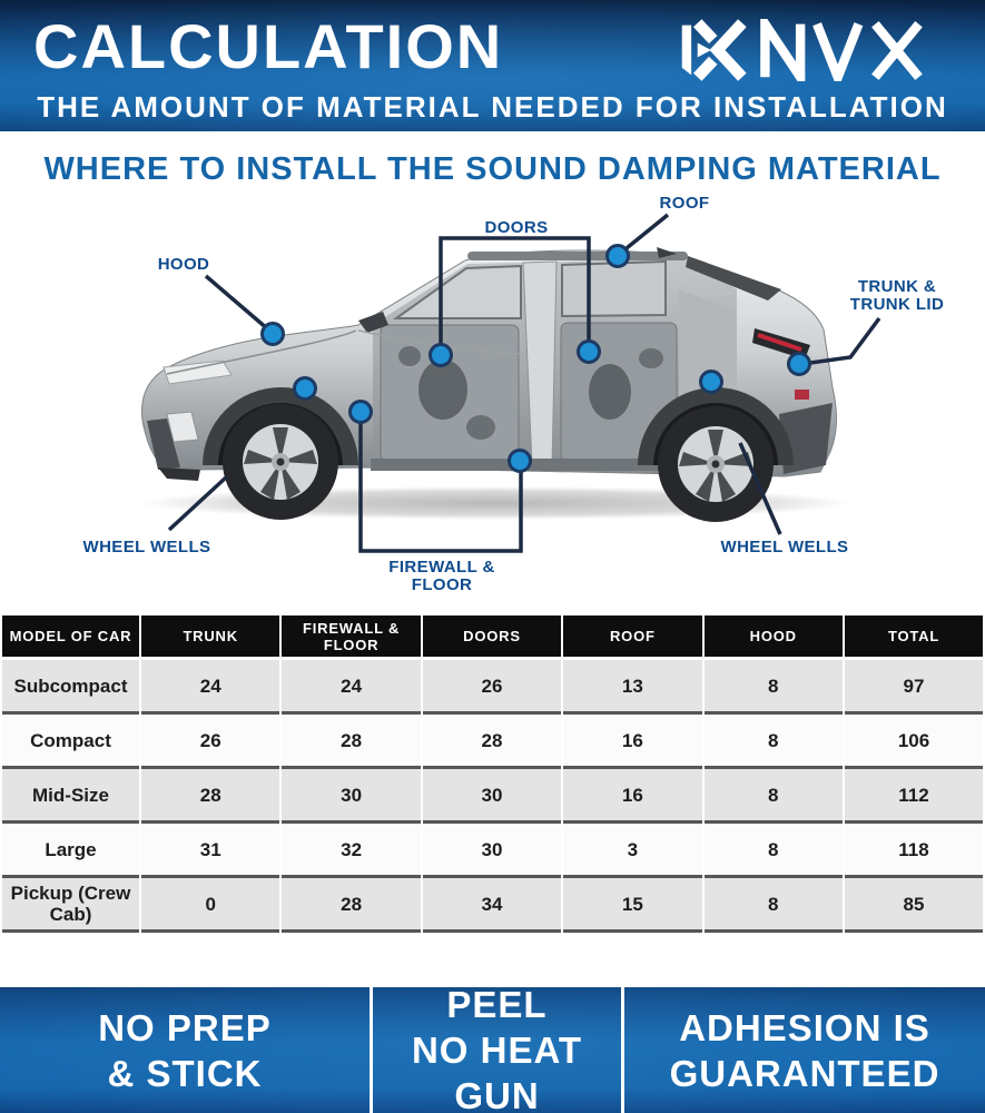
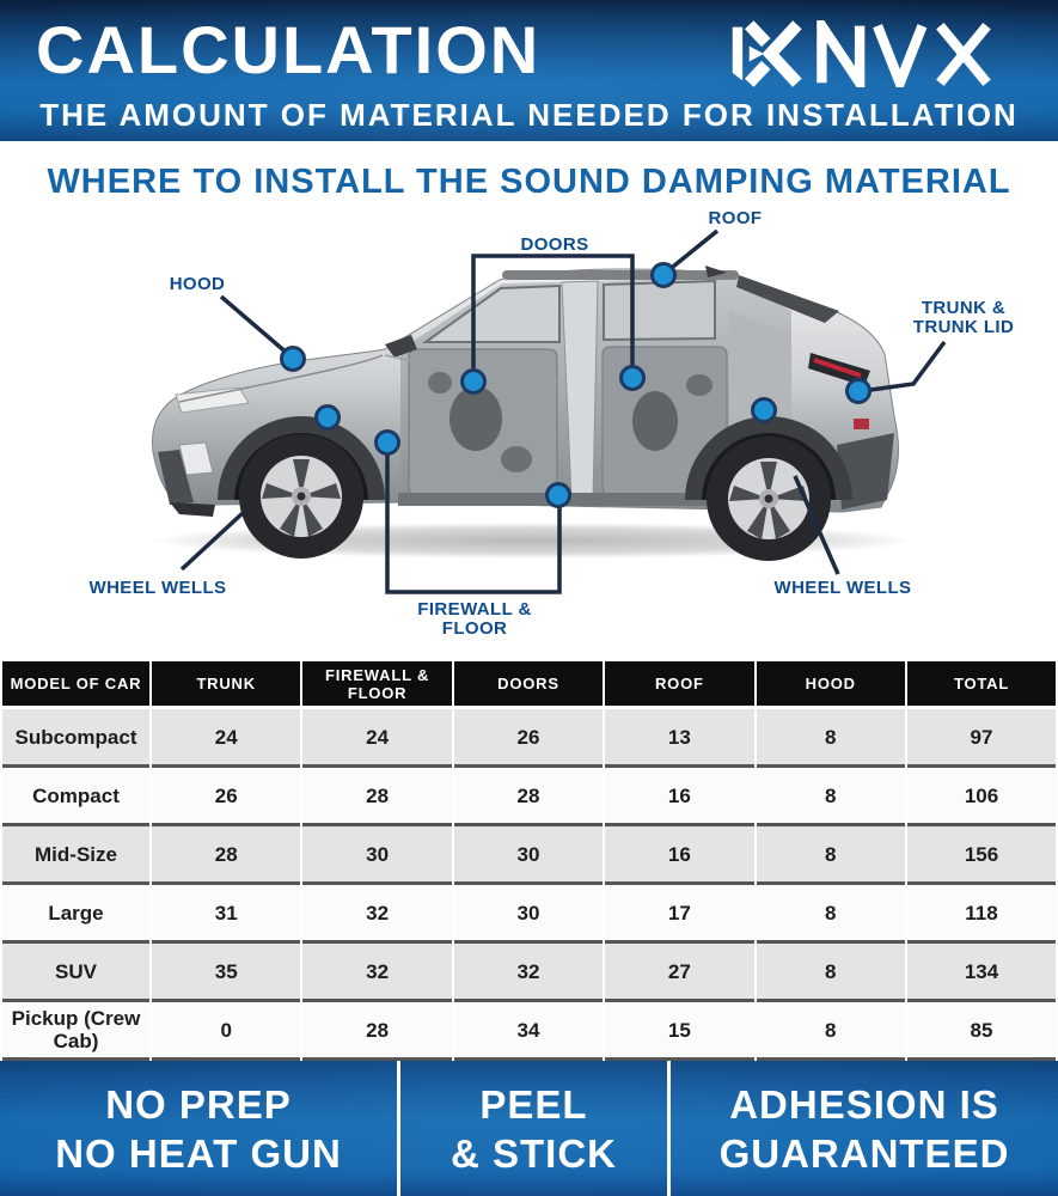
  CALCULATION
  THE AMOUNT OF MATERIAL NEEDED FOR INSTALLATION
  WHERE TO INSTALL THE SOUND DAMPING MATERIAL
  HOOD
  DOORS
  ROOF
  TRUNK &
  TRUNK LID
  WHEEL WELLS
  WHEEL WELLS
  FIREWALL &
  FLOOR
  MODEL OF CAR	TRUNK	FIREWALL & FLOOR	DOORS	ROOF	HOOD	TOTAL
  Subcompact	24	24	26	13	8	97
  Compact	26	28	28	16	8	106
- Mid-Size	28	30	30	16	8	112
+ Mid-Size	28	30	30	16	8	156
- Large	31	32	30	3	8	118
+ Large	31	32	30	17	8	118
+ SUV	35	32	32	27	8	134
  Pickup (Crew Cab)	0	28	34	15	8	85
  NO PREP
- & STICK
+ NO HEAT GUN
  PEEL
- NO HEAT GUN
+ & STICK
  ADHESION IS
  GUARANTEED
